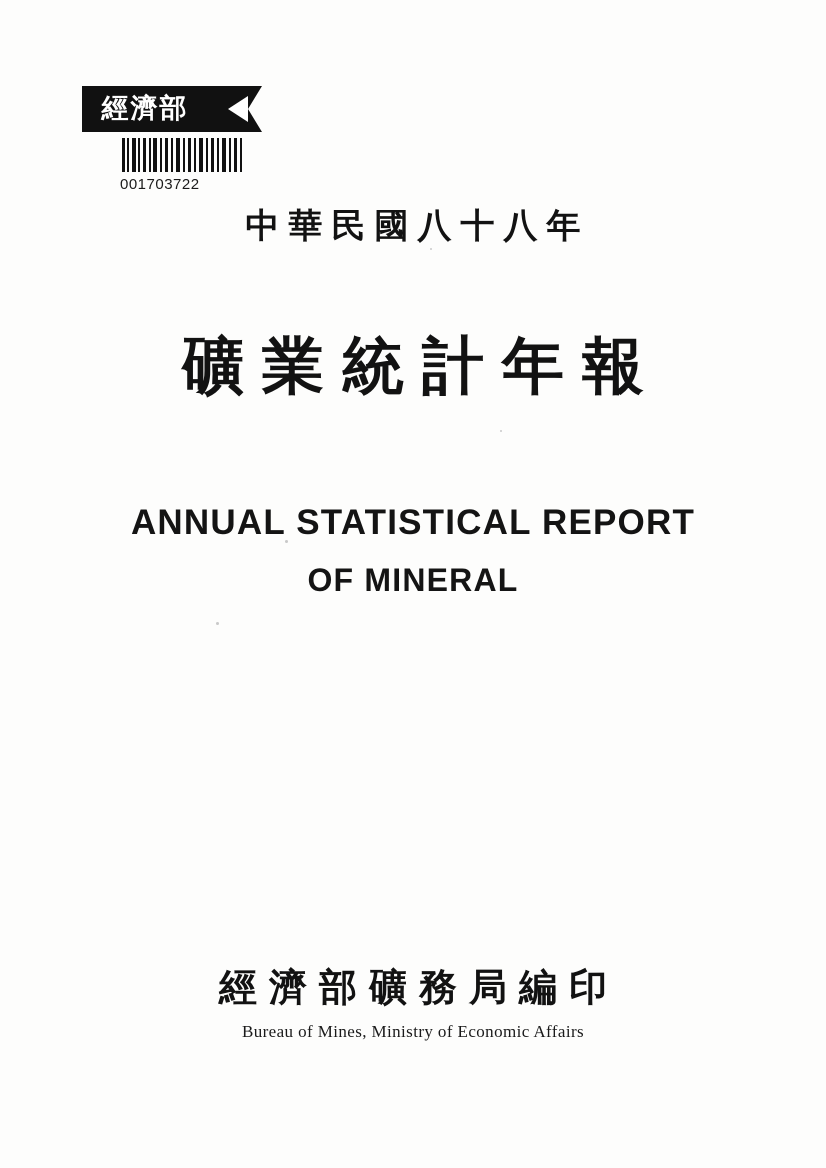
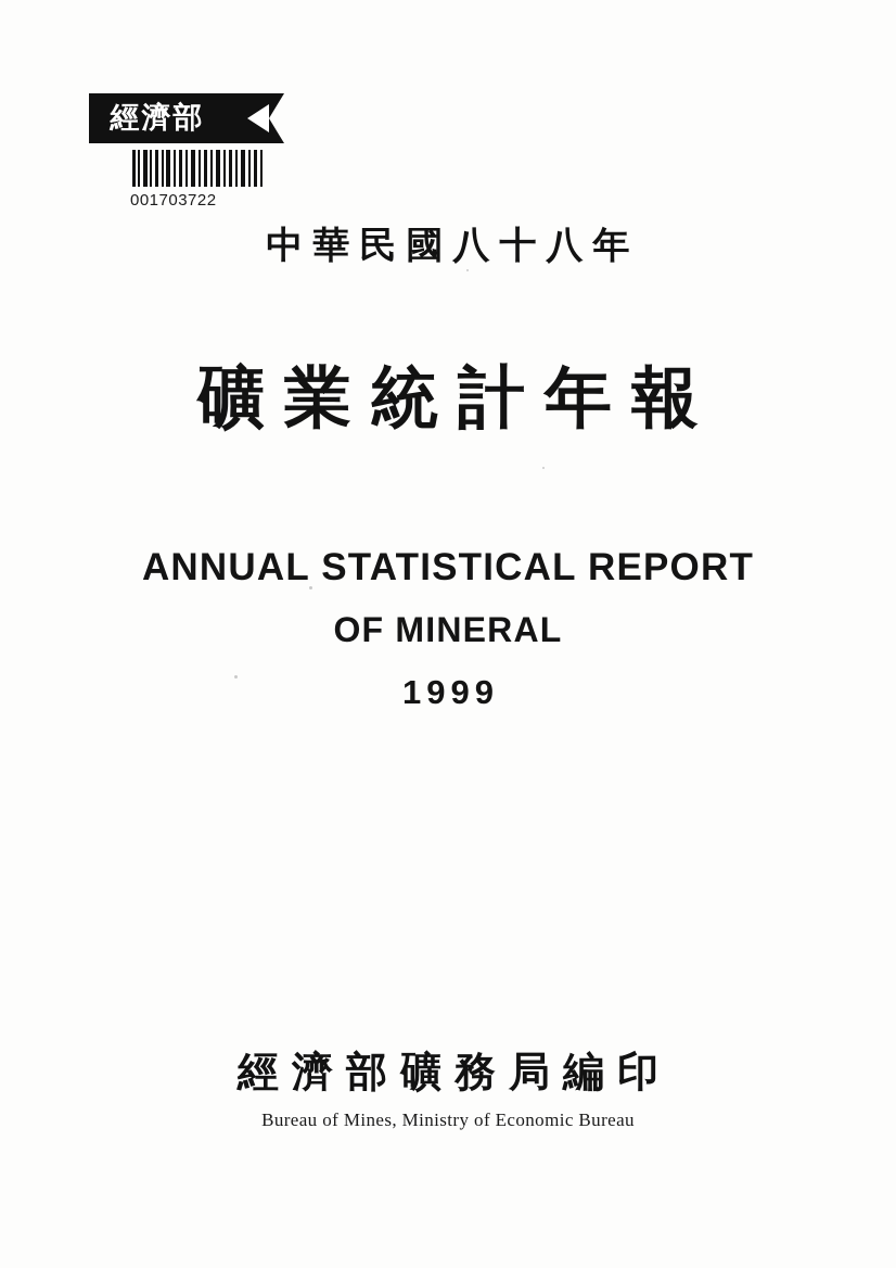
  經濟部
  001703722
  中華民國八十八年
  礦業統計年報
  ANNUAL STATISTICAL REPORT
  OF MINERAL
+ 1999
  經濟部礦務局編印
- Bureau of Mines, Ministry of Economic Affairs
+ Bureau of Mines, Ministry of Economic Bureau
